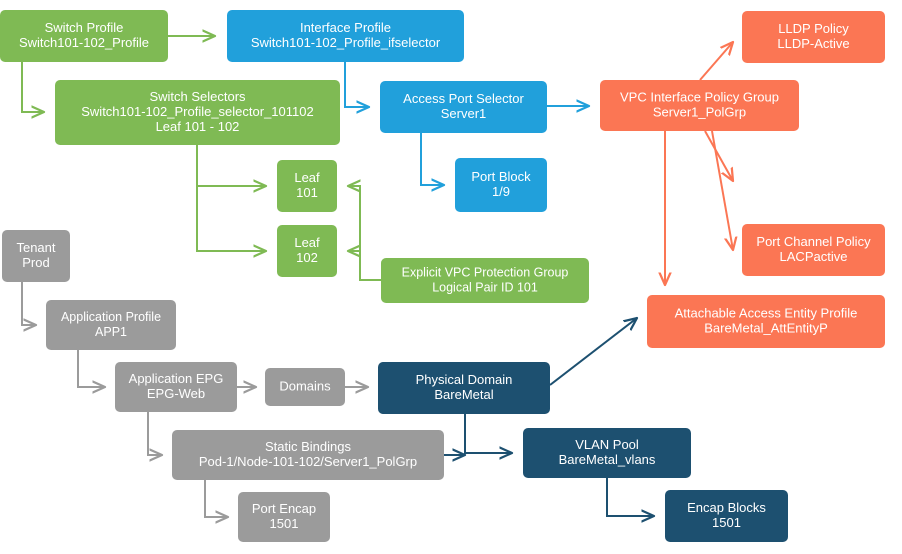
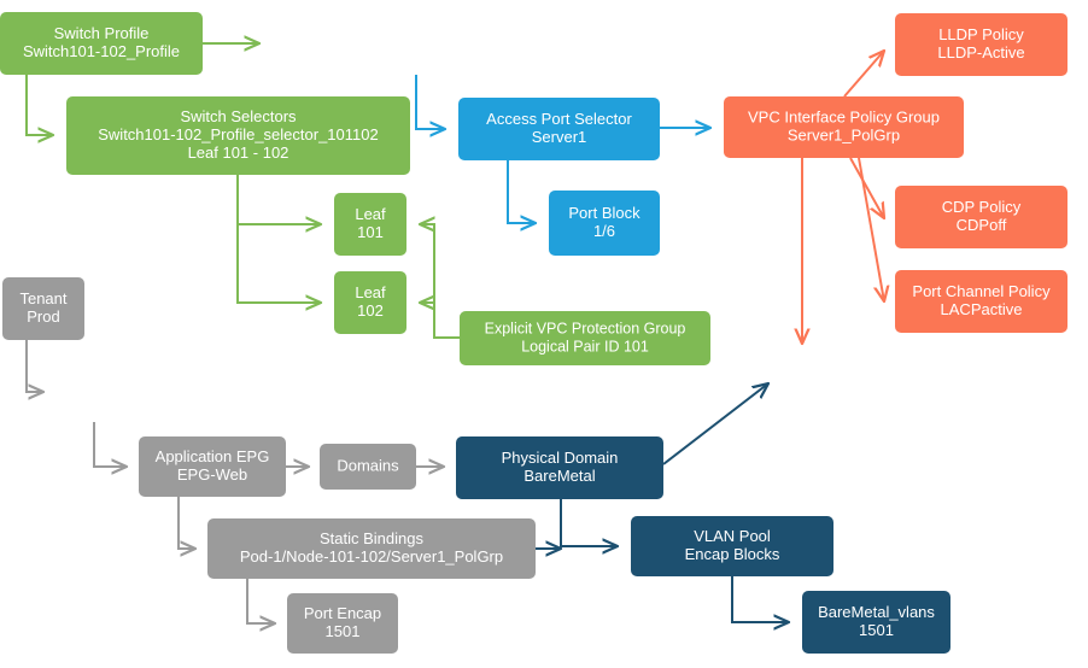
  Switch Profile
  Switch101-102_Profile
- Interface Profile
- Switch101-102_Profile_ifselector
  LLDP Policy
  LLDP-Active
  Switch Selectors
  Switch101-102_Profile_selector_101102
  Leaf 101 - 102
  Access Port Selector
  Server1
  VPC Interface Policy Group
  Server1_PolGrp
+ CDP Policy
+ CDPoff
  Leaf
  101
  Port Block
- 1/9
+ 1/6
  Port Channel Policy
  LACPactive
  Leaf
  102
  Tenant
  Prod
  Explicit VPC Protection Group
  Logical Pair ID 101
- Attachable Access Entity Profile
- BareMetal_AttEntityP
- Application Profile
- APP1
  Application EPG
  EPG-Web
  Domains
  Physical Domain
  BareMetal
  Static Bindings
  Pod-1/Node-101-102/Server1_PolGrp
  VLAN Pool
- BareMetal_vlans
+ Encap Blocks
  Port Encap
  1501
- Encap Blocks
+ BareMetal_vlans
  1501
